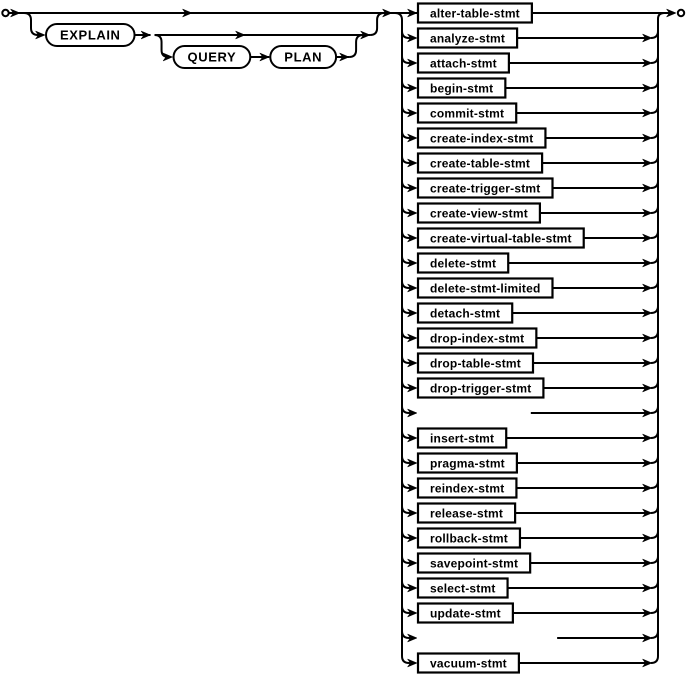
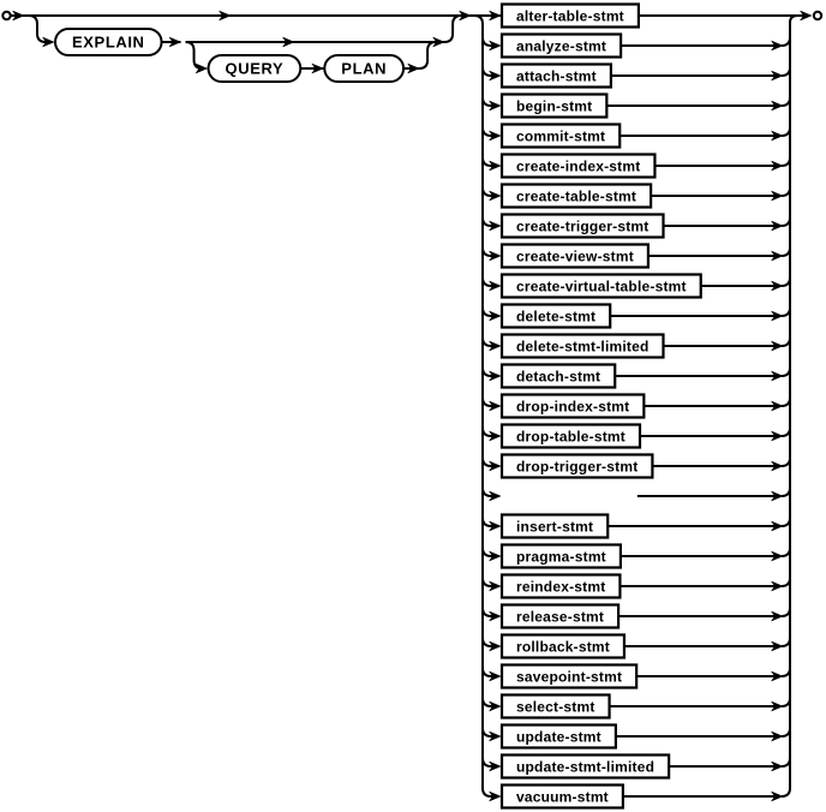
  EXPLAIN
  QUERY
  PLAN
  alter-table-stmt
  analyze-stmt
  attach-stmt
  begin-stmt
  commit-stmt
  create-index-stmt
  create-table-stmt
  create-trigger-stmt
  create-view-stmt
  create-virtual-table-stmt
  delete-stmt
  delete-stmt-limited
  detach-stmt
  drop-index-stmt
  drop-table-stmt
  drop-trigger-stmt
  insert-stmt
  pragma-stmt
  reindex-stmt
  release-stmt
  rollback-stmt
  savepoint-stmt
  select-stmt
  update-stmt
+ update-stmt-limited
  vacuum-stmt
